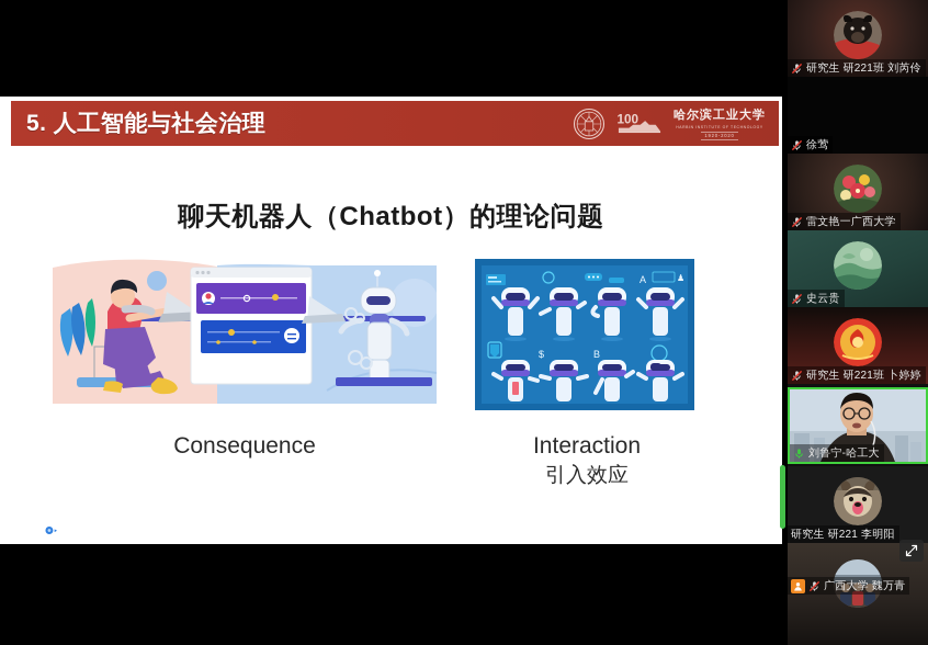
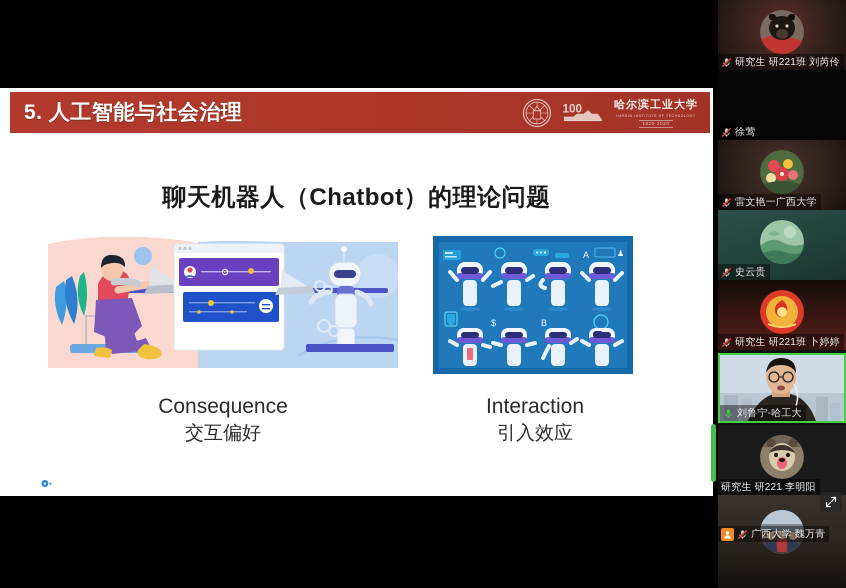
  5. 人工智能与社会治理
  100
  哈尔滨工业大学
  聊天机器人（Chatbot）的理论问题
  A
  ♟
  $
  B
  Consequence
+ 交互偏好
  Interaction
  引入效应
  研究生 研221班 刘芮伶
  徐莺
  雷文艳一广西大学
  史云贵
  研究生 研221班 卜婷婷
  刘鲁宁-哈工大
  研究生 研221 李明阳
  广西大学 魏万青
